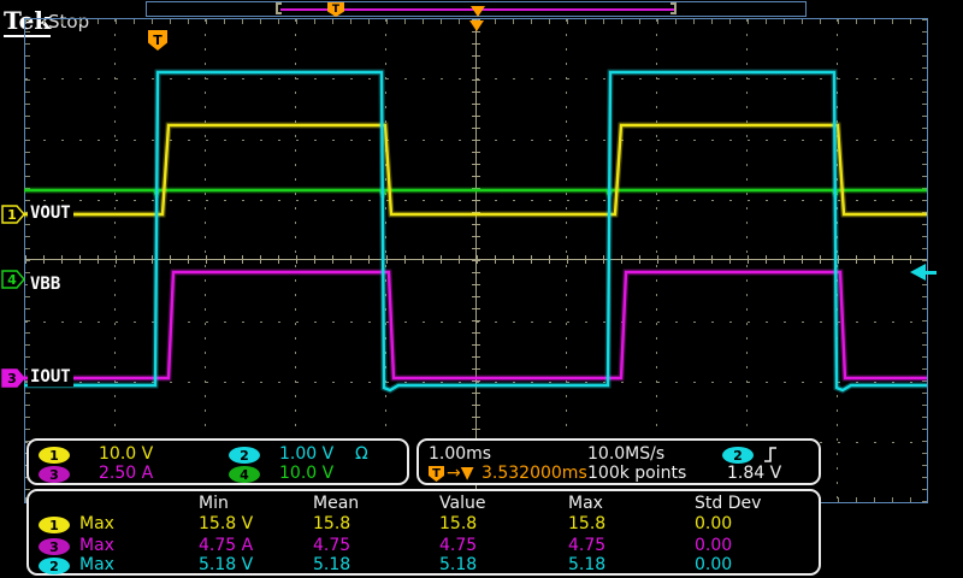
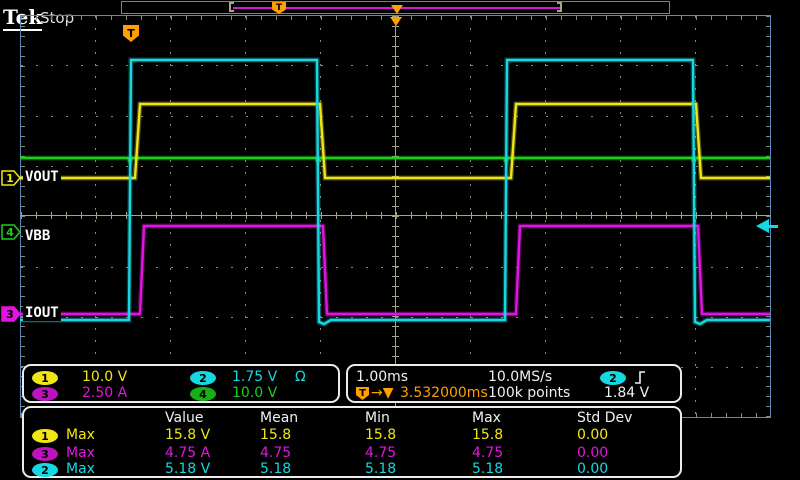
  T
  T
  1
  4
  3
  VOUT
  VBB
  IOUT
  1
  10.0 V
  2
- 1.00 V
+ 1.75 V
  Ω
  3
  2.50 A
  4
  10.0 V
  1.00ms
  10.0MS/s
  2
  T
  →▼
  3.532000ms
  100k points
  1.84 V
- Min
+ Value
  Mean
- Value
+ Min
  Max
  Std Dev
  1
  Max
  15.8 V
  15.8
  15.8
  15.8
  0.00
  3
  Max
  4.75 A
  4.75
  4.75
  4.75
  0.00
  2
  Max
  5.18 V
  5.18
  5.18
  5.18
  0.00
